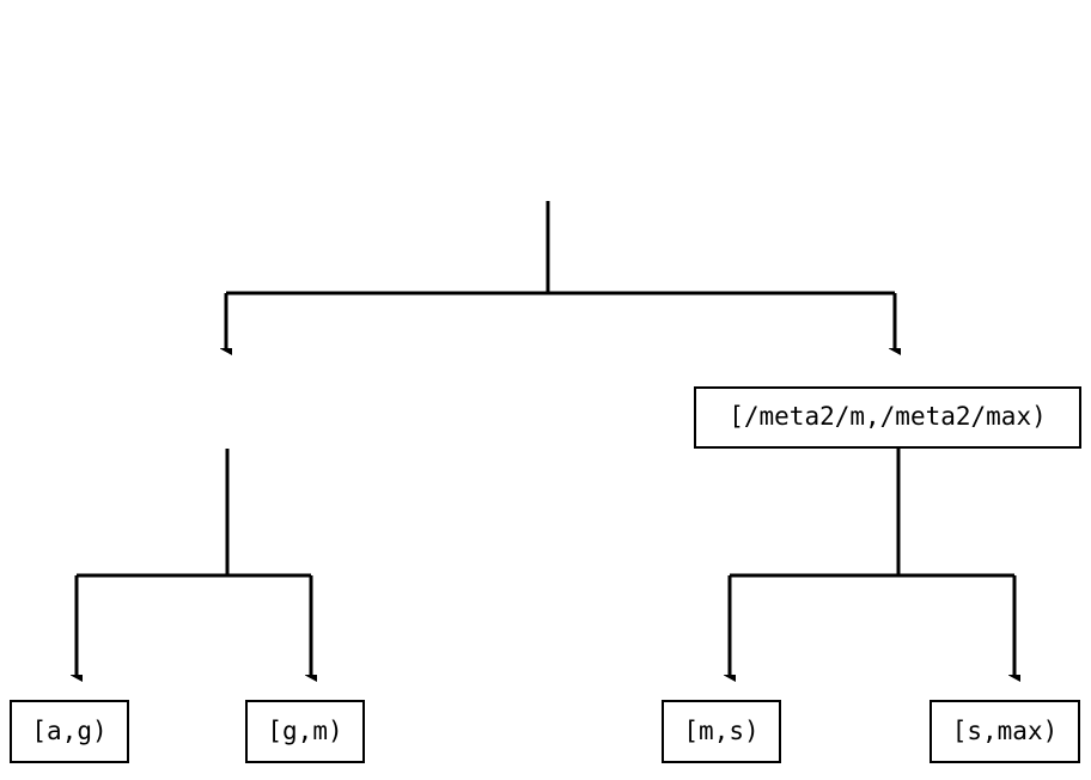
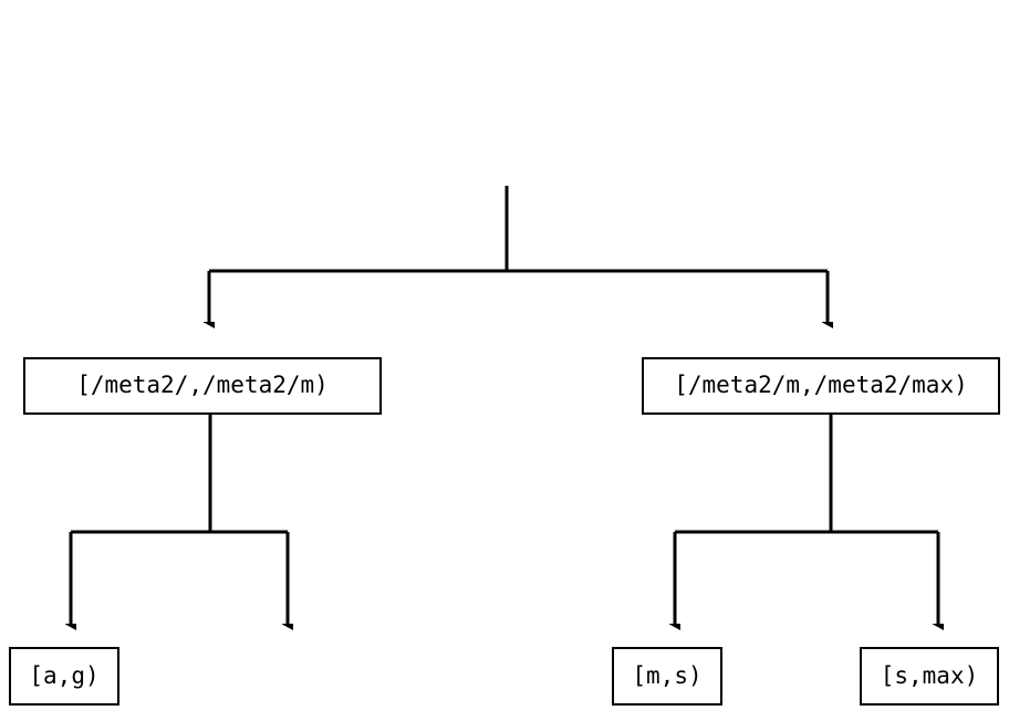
+ [/meta2/,/meta2/m)
  [/meta2/m,/meta2/max)
  [a,g)
- [g,m)
  [m,s)
  [s,max)
